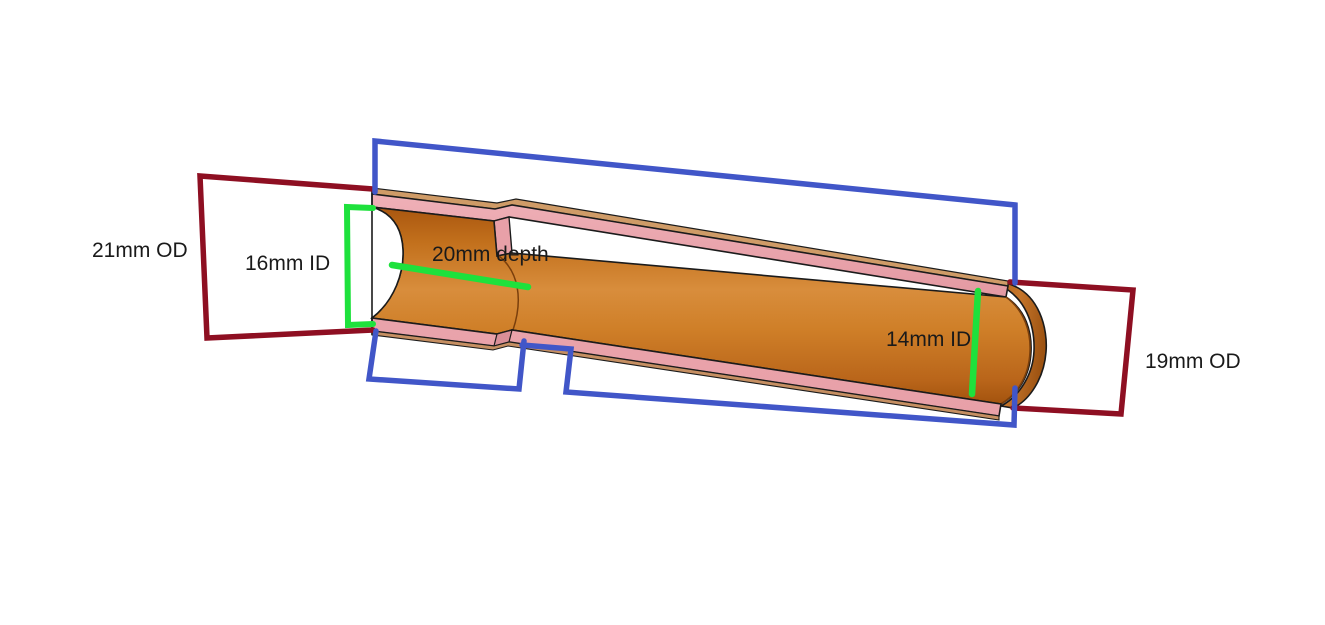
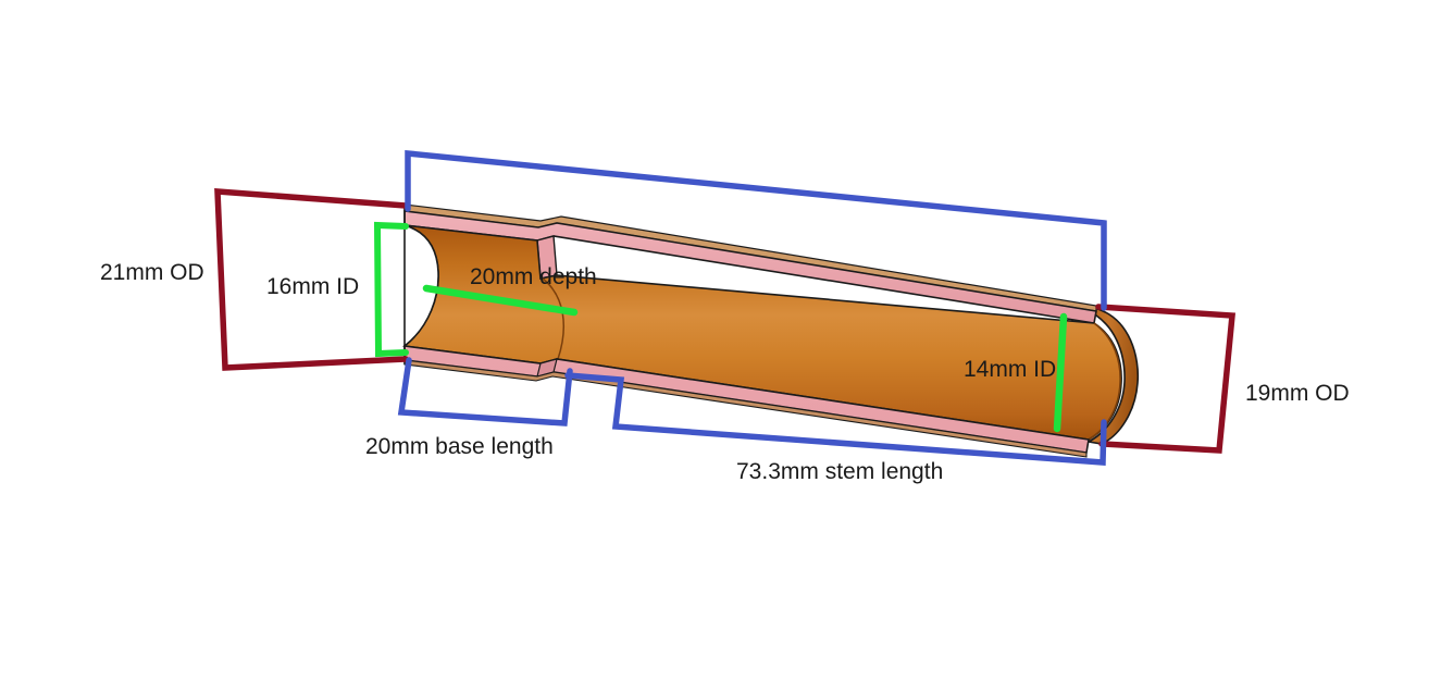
  21mm OD
  19mm OD
+ 20mm base length
+ 73.3mm stem length
  16mm ID
  20mm depth
  14mm ID
